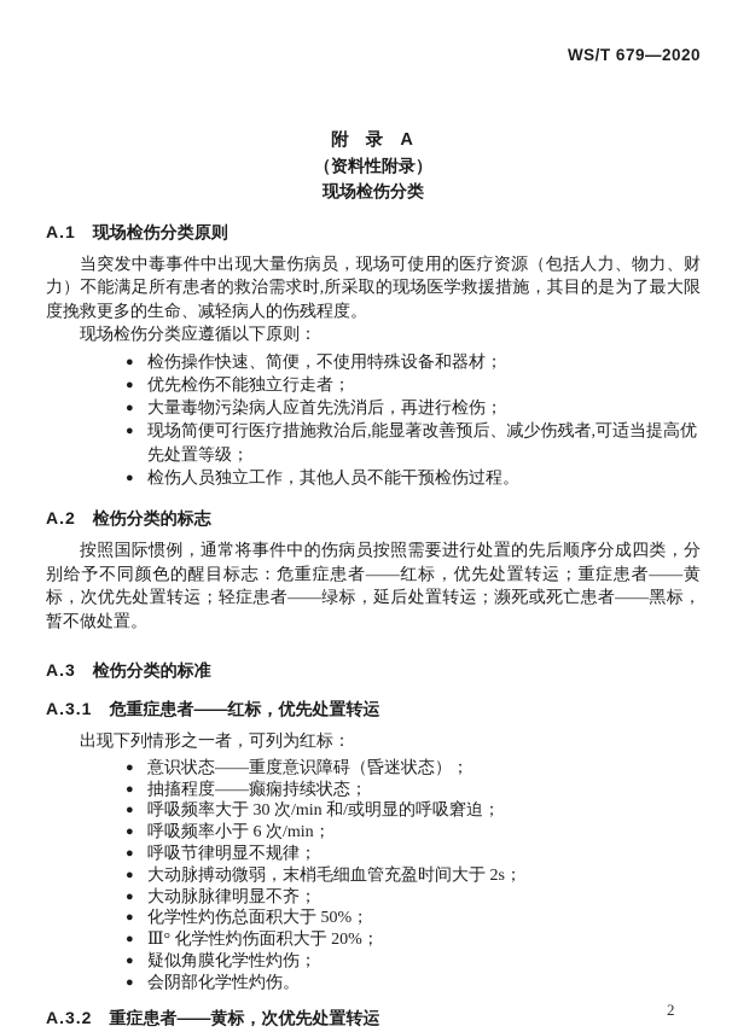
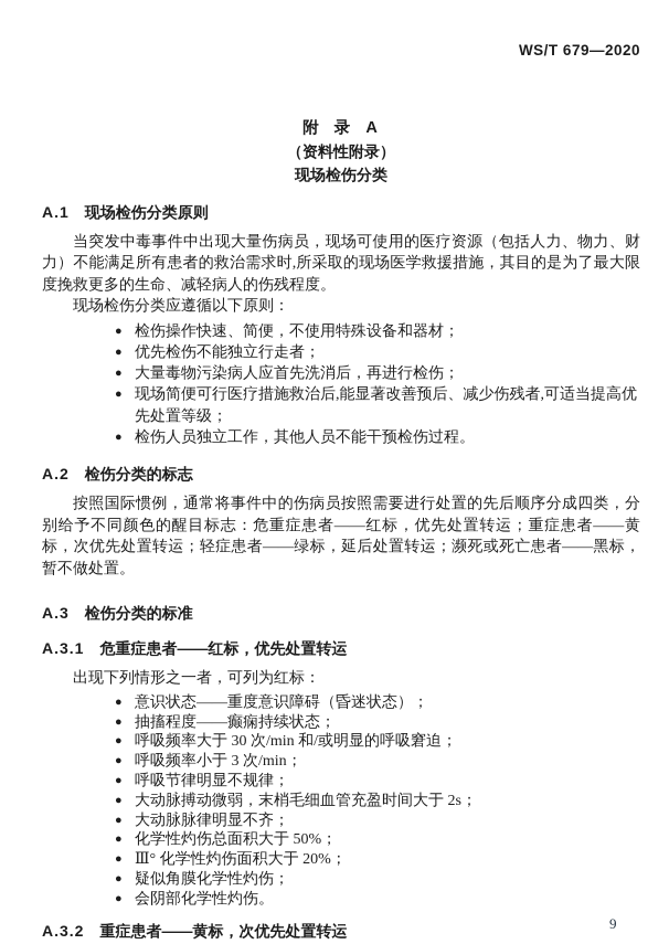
  WS/T 679—2020
  附 录 A
  （资料性附录）
  现场检伤分类
  A.1 现场检伤分类原则
  当突发中毒事件中出现大量伤病员，现场可使用的医疗资源（包括人力、物力、财力）不能满足所有患者的救治需求时,所采取的现场医学救援措施，其目的是为了最大限度挽救更多的生命、减轻病人的伤残程度。
  现场检伤分类应遵循以下原则：
  ●
  检伤操作快速、简便，不使用特殊设备和器材；
  ●
  优先检伤不能独立行走者；
  ●
  大量毒物污染病人应首先洗消后，再进行检伤；
  ●
  现场简便可行医疗措施救治后,能显著改善预后、减少伤残者,可适当提高优先处置等级；
  ●
  检伤人员独立工作，其他人员不能干预检伤过程。
  A.2 检伤分类的标志
  按照国际惯例，通常将事件中的伤病员按照需要进行处置的先后顺序分成四类，分别给予不同颜色的醒目标志：危重症患者——红标，优先处置转运；重症患者——黄标，次优先处置转运；轻症患者——绿标，延后处置转运；濒死或死亡患者——黑标，暂不做处置。
  A.3 检伤分类的标准
  A.3.1 危重症患者——红标，优先处置转运
  出现下列情形之一者，可列为红标：
  ●
  意识状态——重度意识障碍（昏迷状态）；
  ●
  抽搐程度——癫痫持续状态；
  ●
  呼吸频率大于 30 次/min 和/或明显的呼吸窘迫；
  ●
- 呼吸频率小于 6 次/min；
+ 呼吸频率小于 3 次/min；
  ●
  呼吸节律明显不规律；
  ●
  大动脉搏动微弱，末梢毛细血管充盈时间大于 2s；
  ●
  大动脉脉律明显不齐；
  ●
  化学性灼伤总面积大于 50%；
  ●
  Ⅲ° 化学性灼伤面积大于 20%；
  ●
  疑似角膜化学性灼伤；
  ●
  会阴部化学性灼伤。
  A.3.2 重症患者——黄标，次优先处置转运
- 2
+ 9
